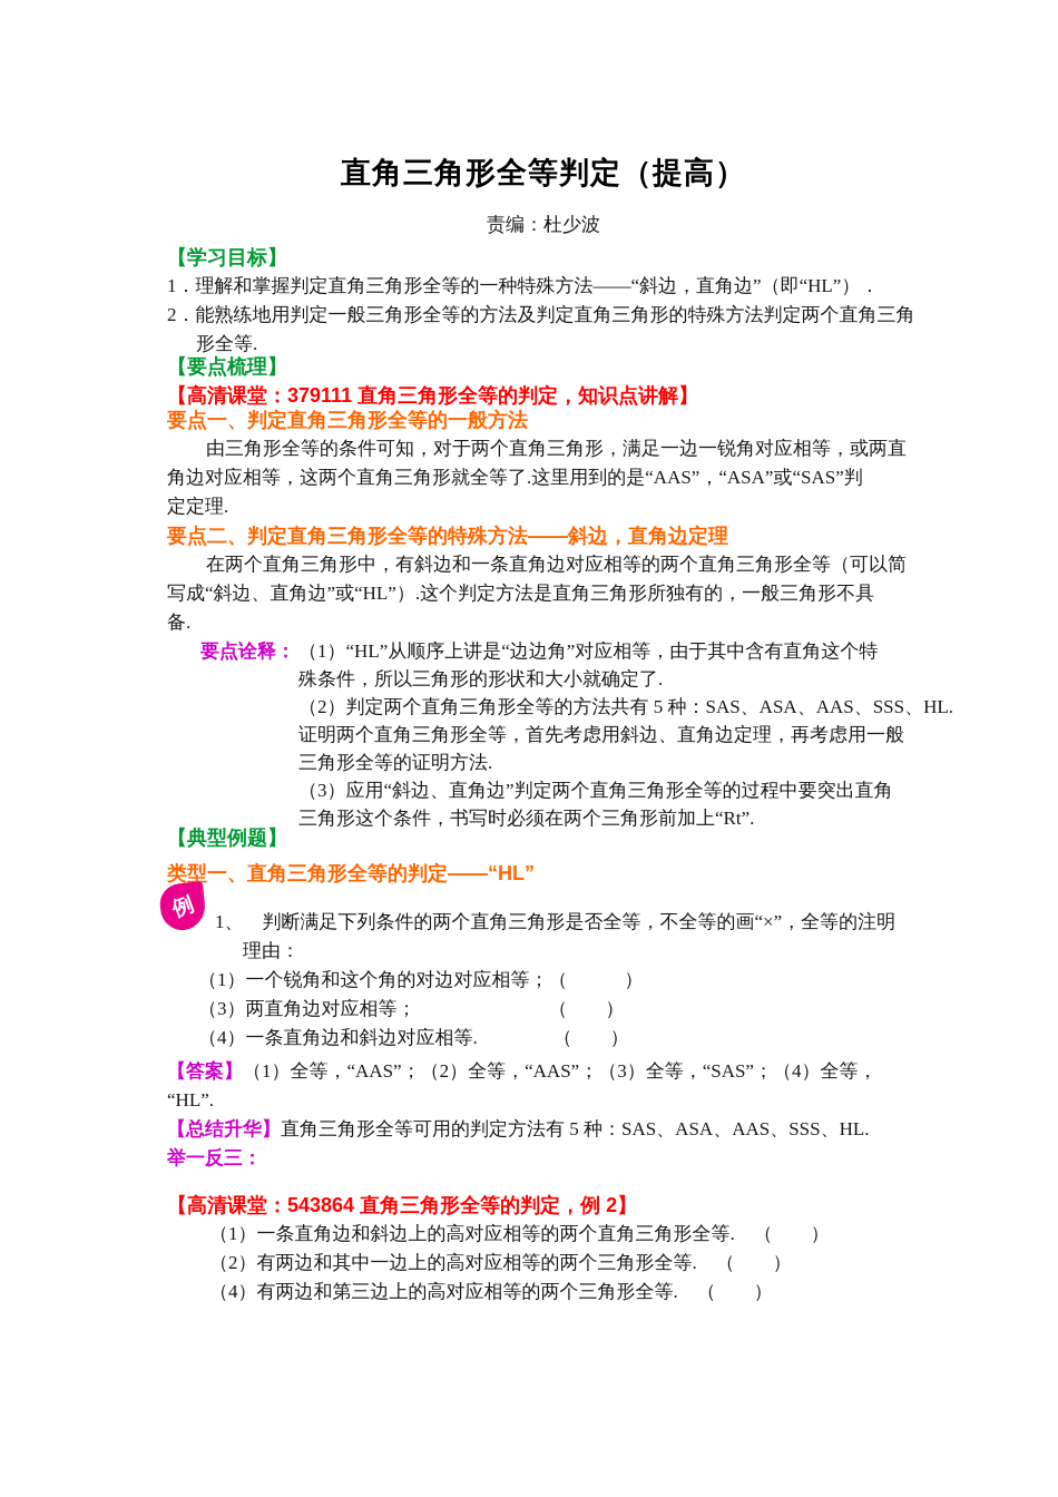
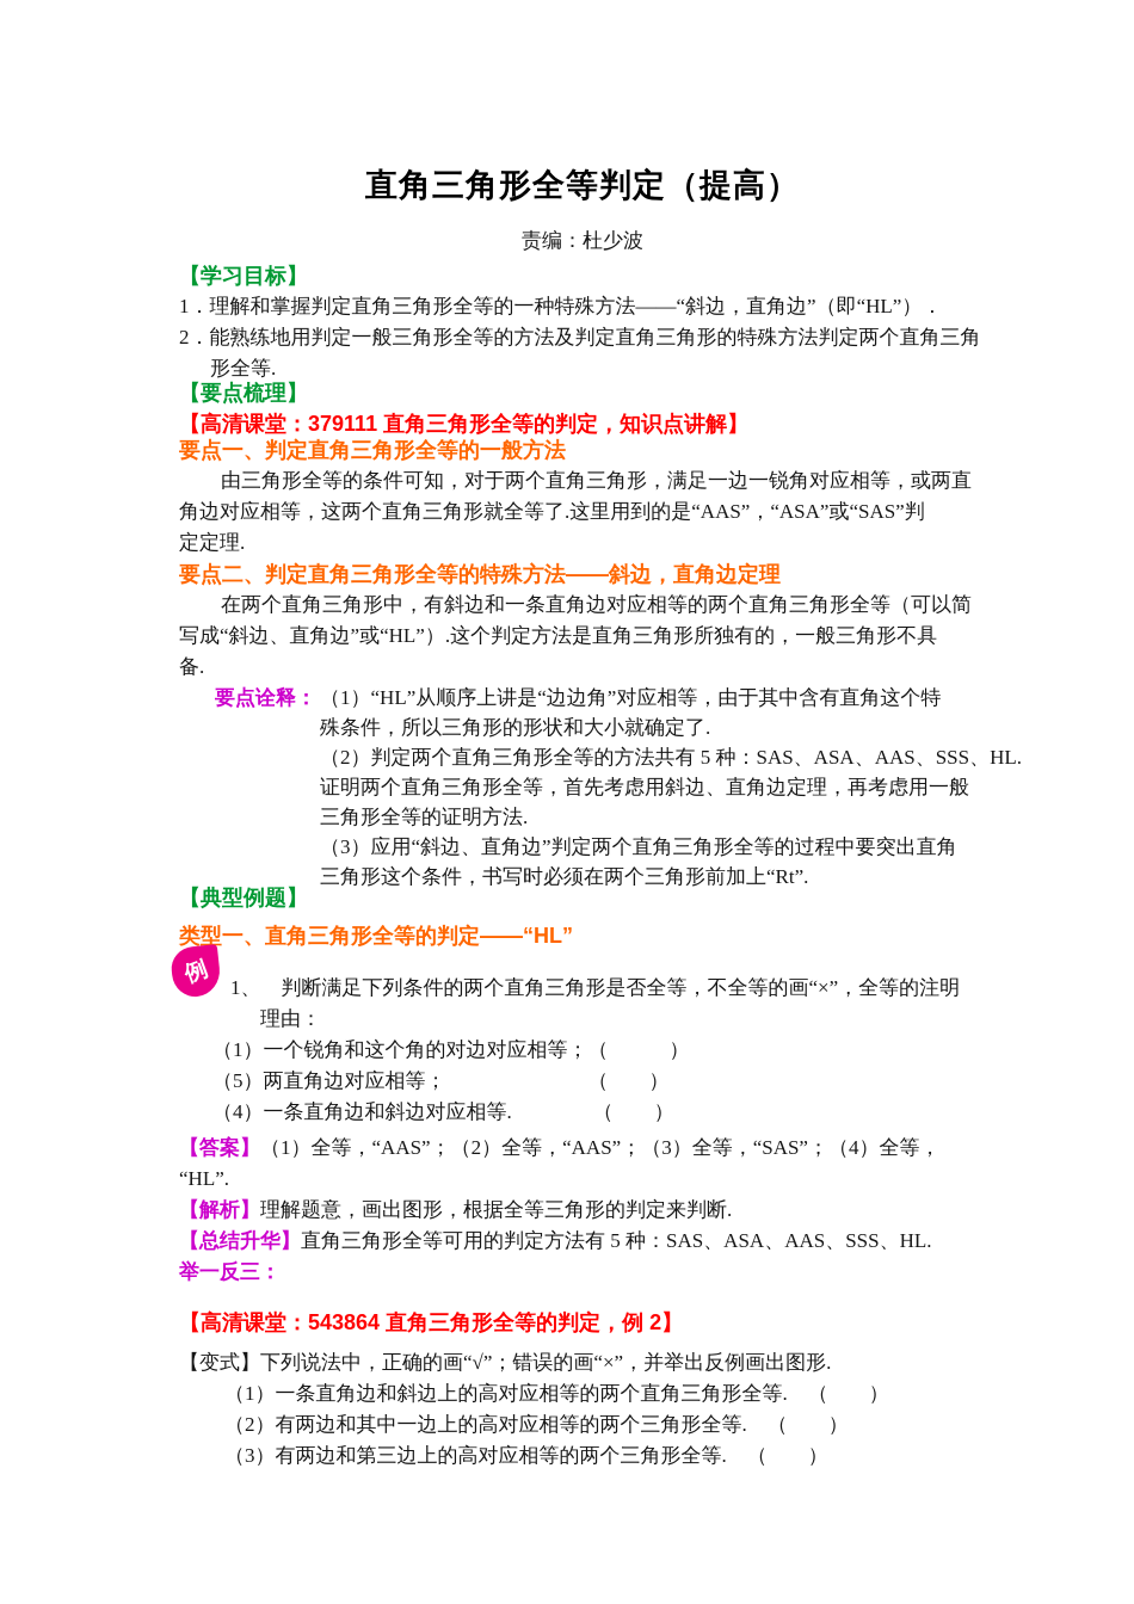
  直角三角形全等判定（提高）
  责编：杜少波
  【学习目标】
  1．理解和掌握判定直角三角形全等的一种特殊方法——“斜边，直角边”（即“HL”）．
  2．能熟练地用判定一般三角形全等的方法及判定直角三角形的特殊方法判定两个直角三角
  形全等.
  【要点梳理】
  【高清课堂：379111 直角三角形全等的判定，知识点讲解】
  要点一、判定直角三角形全等的一般方法
  由三角形全等的条件可知，对于两个直角三角形，满足一边一锐角对应相等，或两直
  角边对应相等，这两个直角三角形就全等了.这里用到的是“AAS”，“ASA”或“SAS”判
  定定理.
  要点二、判定直角三角形全等的特殊方法——斜边，直角边定理
  在两个直角三角形中，有斜边和一条直角边对应相等的两个直角三角形全等（可以简
  写成“斜边、直角边”或“HL”）.这个判定方法是直角三角形所独有的，一般三角形不具
  备.
  要点诠释：
  （1）“HL”从顺序上讲是“边边角”对应相等，由于其中含有直角这个特
  殊条件，所以三角形的形状和大小就确定了.
  （2）判定两个直角三角形全等的方法共有 5 种：SAS、ASA、AAS、SSS、HL.
  证明两个直角三角形全等，首先考虑用斜边、直角边定理，再考虑用一般
  三角形全等的证明方法.
  （3）应用“斜边、直角边”判定两个直角三角形全等的过程中要突出直角
  三角形这个条件，书写时必须在两个三角形前加上“Rt”.
  【典型例题】
  类型一、直角三角形全等的判定——“HL”
  1、 判断满足下列条件的两个直角三角形是否全等，不全等的画“×”，全等的注明
  理由：
  （1）一个锐角和这个角的对边对应相等；（ ）
- （3）两直角边对应相等； （ ）
+ （5）两直角边对应相等； （ ）
  （4）一条直角边和斜边对应相等. （ ）
  【答案】（1）全等，“AAS”；（2）全等，“AAS”；（3）全等，“SAS”；（4）全等，
  “HL”.
+ 【解析】理解题意，画出图形，根据全等三角形的判定来判断.
  【总结升华】直角三角形全等可用的判定方法有 5 种：SAS、ASA、AAS、SSS、HL.
  举一反三：
  【高清课堂：543864 直角三角形全等的判定，例 2】
+ 【变式】下列说法中，正确的画“√”；错误的画“×”，并举出反例画出图形.
  （1）一条直角边和斜边上的高对应相等的两个直角三角形全等. （ ）
  （2）有两边和其中一边上的高对应相等的两个三角形全等. （ ）
- （4）有两边和第三边上的高对应相等的两个三角形全等. （ ）
+ （3）有两边和第三边上的高对应相等的两个三角形全等. （ ）
